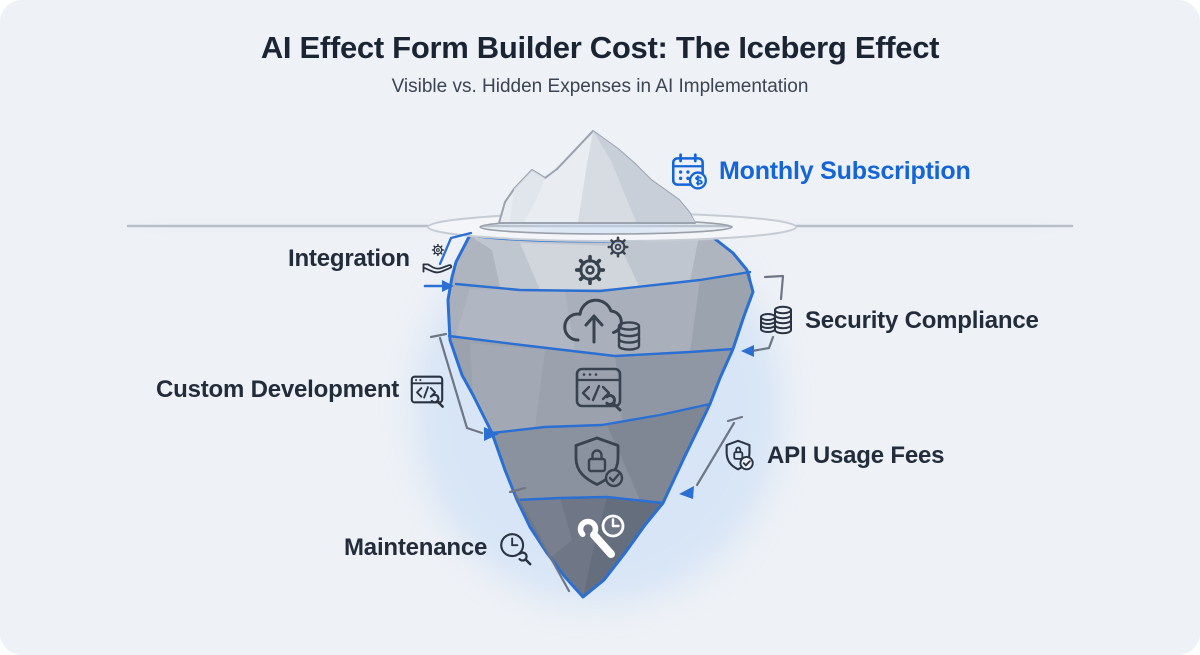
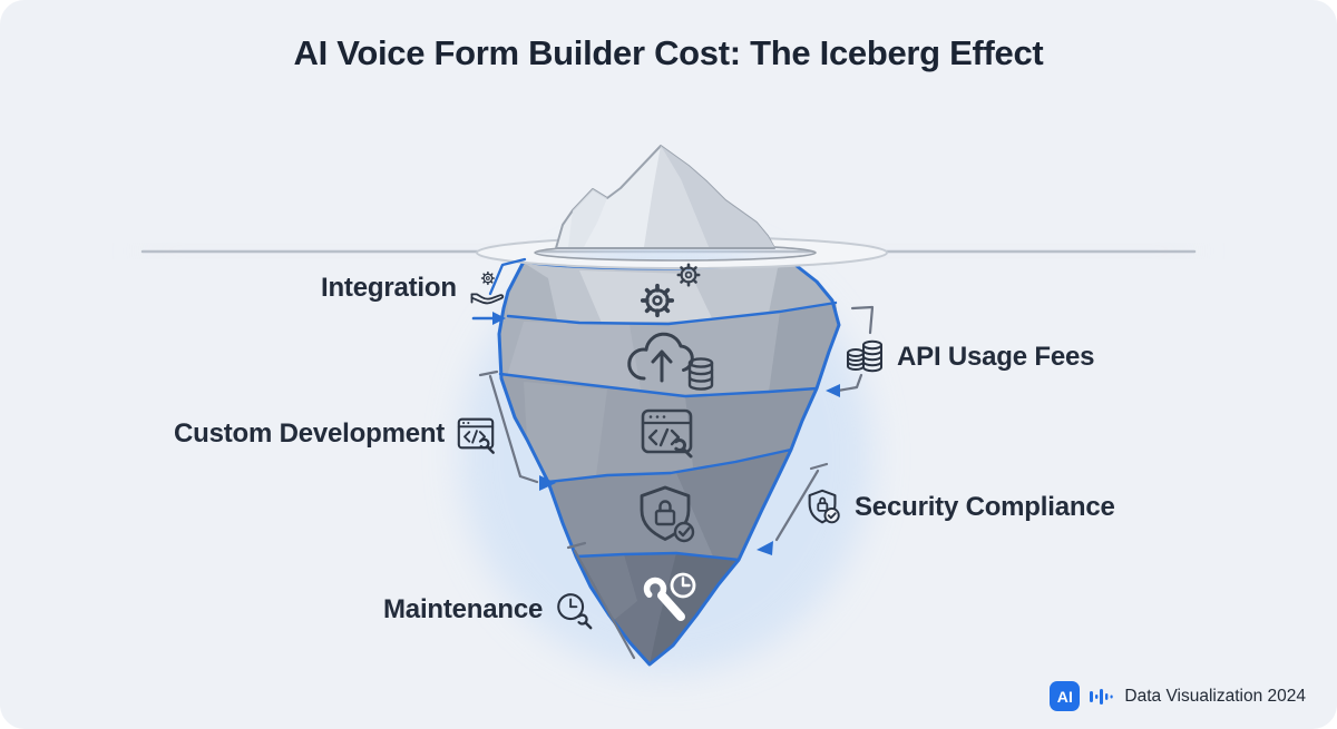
- AI Effect Form Builder Cost: The Iceberg Effect
+ AI Voice Form Builder Cost: The Iceberg Effect
- Visible vs. Hidden Expenses in AI Implementation
- Monthly Subscription
  Integration
- Security Compliance
+ API Usage Fees
  Custom Development
- API Usage Fees
+ Security Compliance
  Maintenance
+ AI
+ Data Visualization 2024
